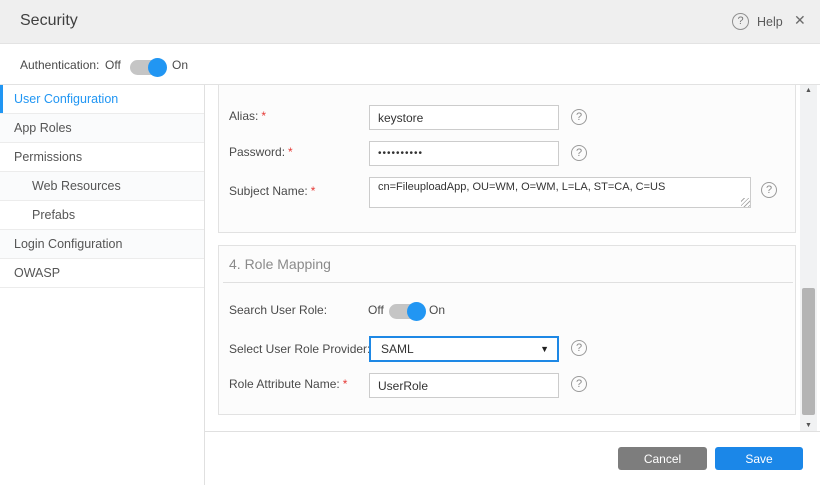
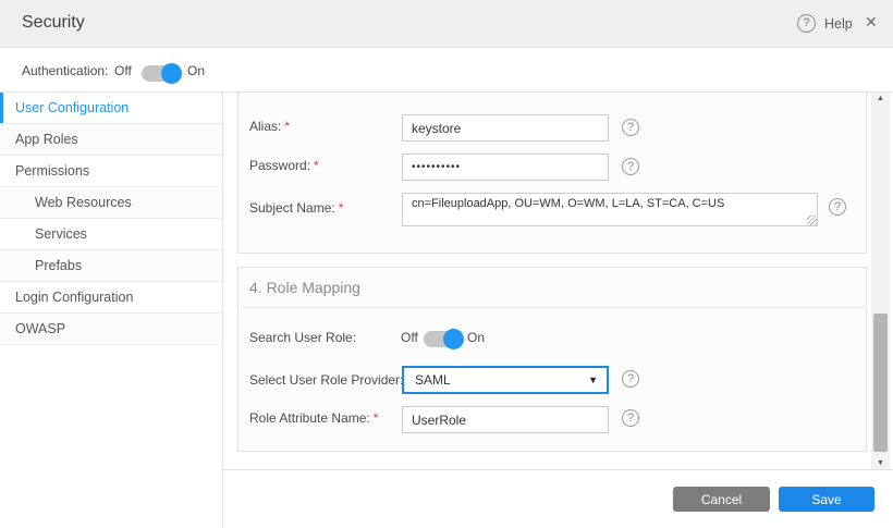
  Security
  ?
  Help
  ✕
  Authentication:
  Off
  On
  User Configuration
  App Roles
  Permissions
  Web Resources
+ Services
  Prefabs
  Login Configuration
  OWASP
  Alias: *
  keystore
  ?
  Password: *
  ••••••••••
  ?
  Subject Name: *
  cn=FileuploadApp, OU=WM, O=WM, L=LA, ST=CA, C=US
  ?
  4. Role Mapping
  Search User Role:
  Off
  On
  Select User Role Provider
  SAML
  ▼
  ?
  Role Attribute Name: *
  UserRole
  ?
  Cancel
  Save
